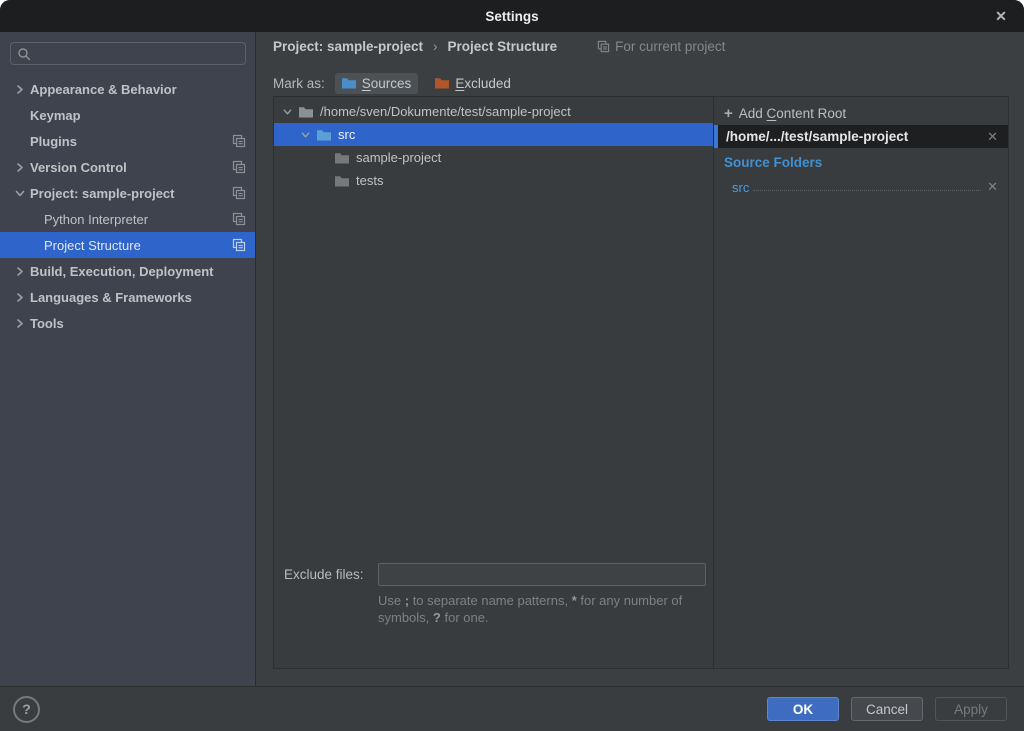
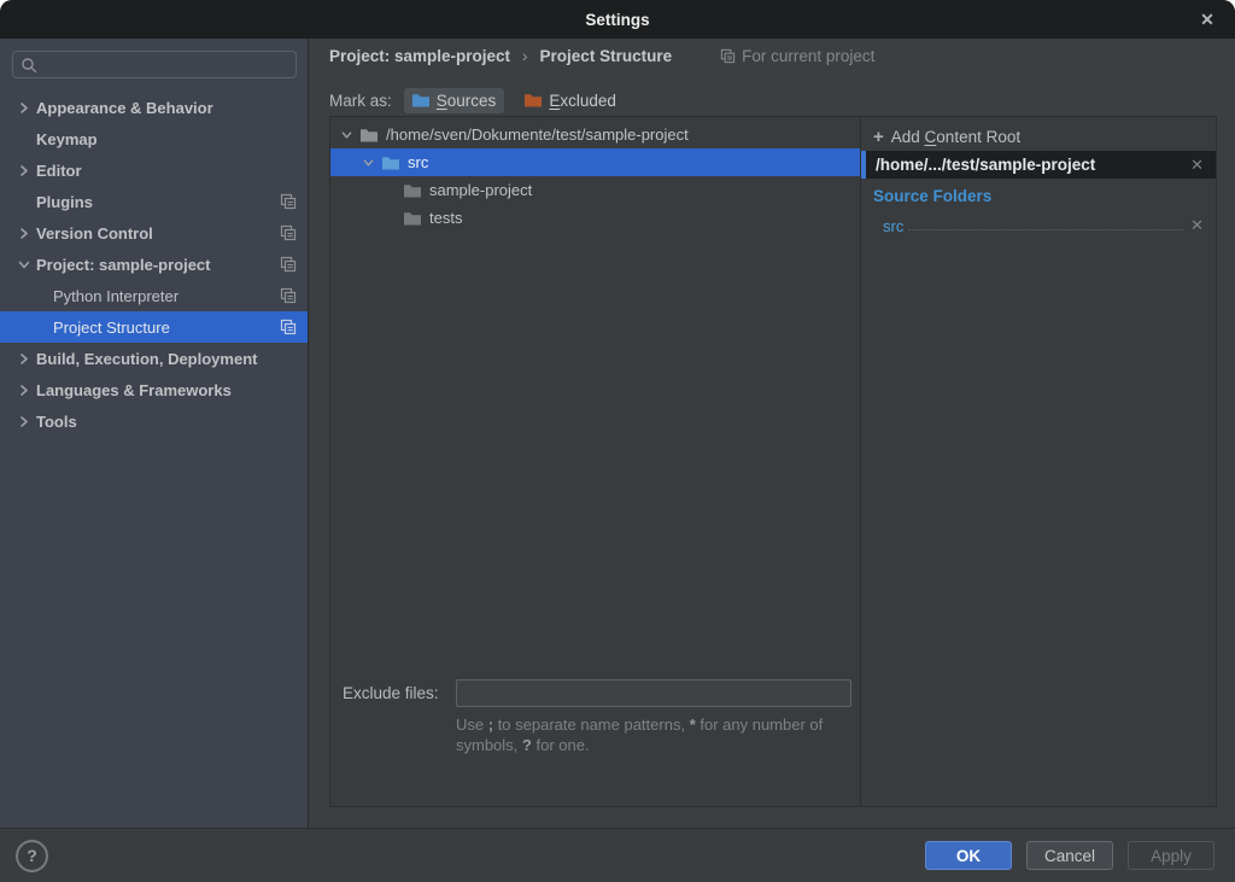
  Settings
  ✕
  Appearance & Behavior
  Keymap
+ Editor
  Plugins
  Version Control
  Project: sample-project
  Python Interpreter
  Project Structure
  Build, Execution, Deployment
  Languages & Frameworks
  Tools
  Project: sample-project
  ›
  Project Structure
  For current project
  Mark as:
  Sources
  Excluded
  /home/sven/Dokumente/test/sample-project
  src
  sample-project
  tests
  Exclude files:
  Use ; to separate name patterns, * for any number of symbols, ? for one.
  +
  Add Content Root
  /home/.../test/sample-project
  ✕
  Source Folders
  src
  ✕
  ?
  OK
  Cancel
  Apply
